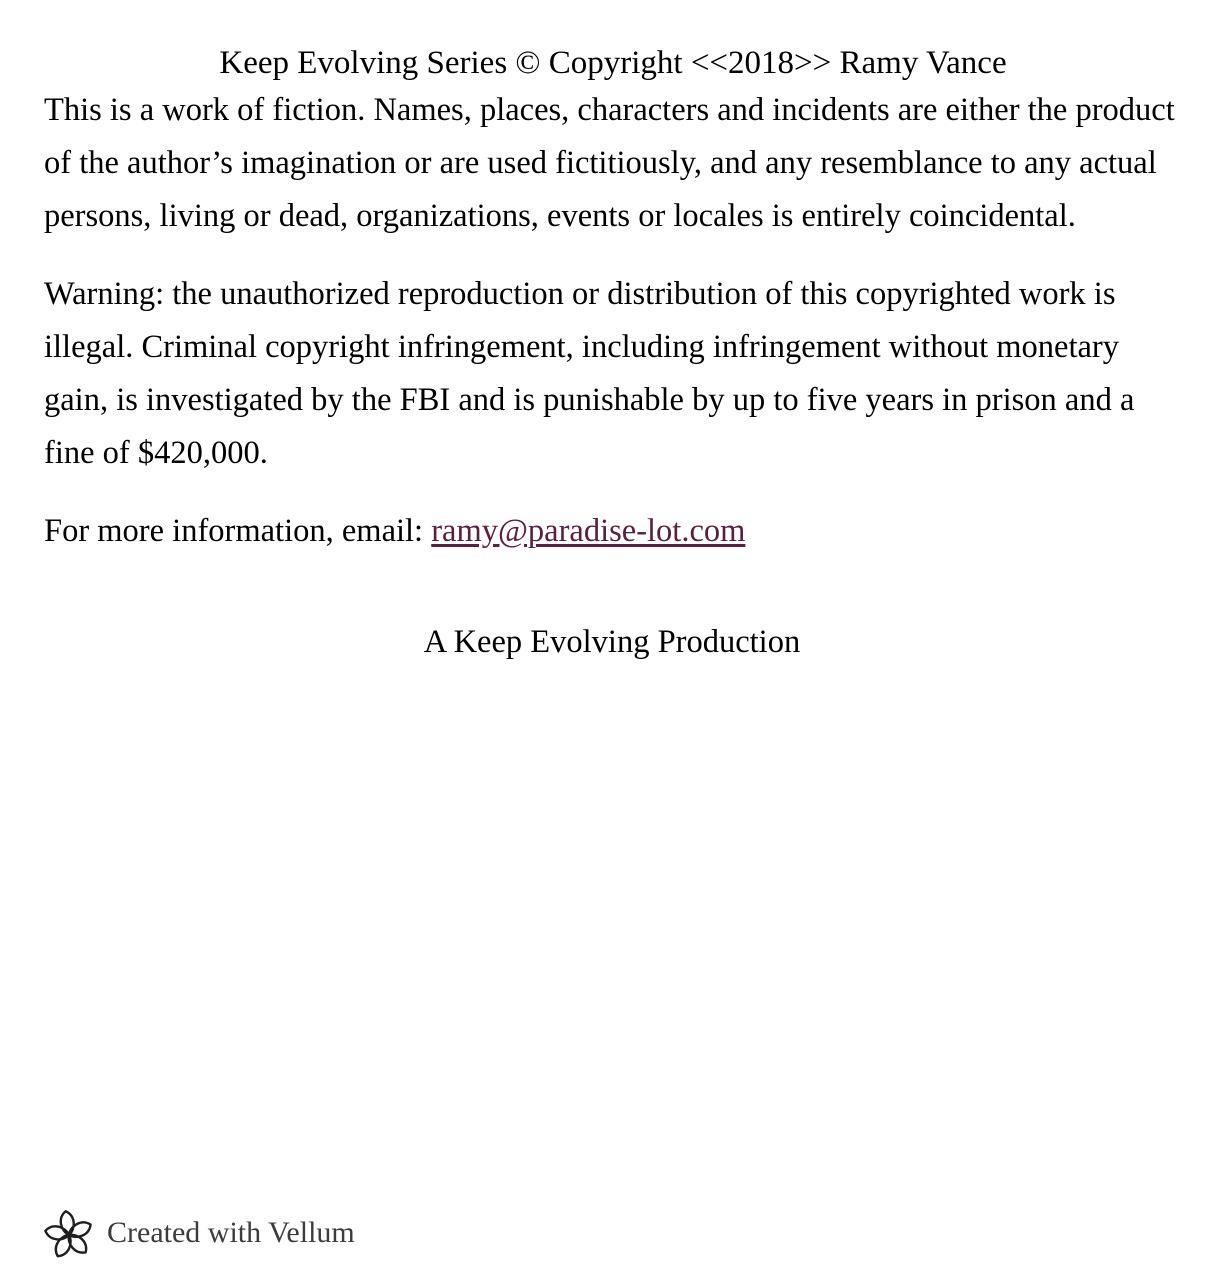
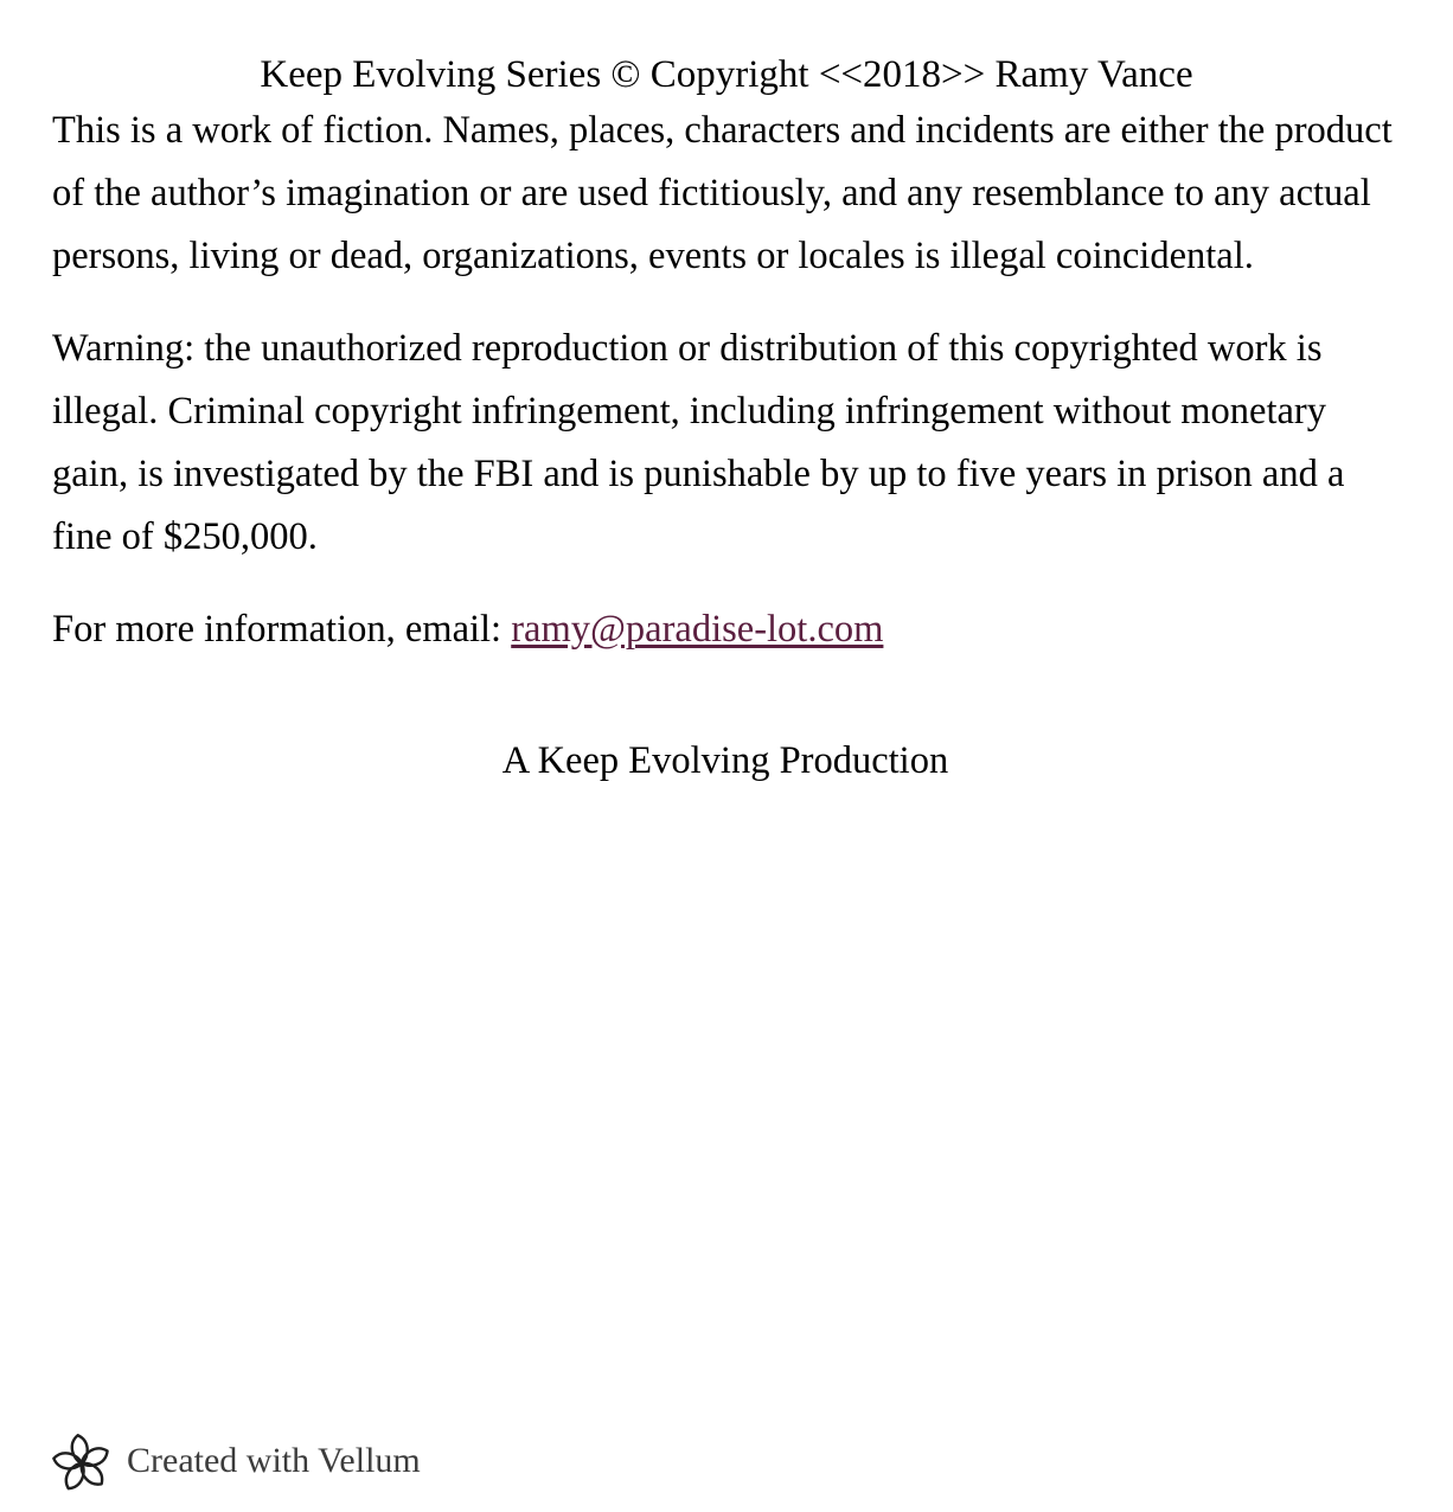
  Keep Evolving Series © Copyright <<2018>> Ramy Vance
- This is a work of fiction. Names, places, characters and incidents are either the product of the author’s imagination or are used fictitiously, and any resemblance to any actual persons, living or dead, organizations, events or locales is entirely coincidental.
+ This is a work of fiction. Names, places, characters and incidents are either the product of the author’s imagination or are used fictitiously, and any resemblance to any actual persons, living or dead, organizations, events or locales is illegal coincidental.
- Warning: the unauthorized reproduction or distribution of this copyrighted work is illegal. Criminal copyright infringement, including infringement without monetary gain, is investigated by the FBI and is punishable by up to five years in prison and a fine of $420,000.
+ Warning: the unauthorized reproduction or distribution of this copyrighted work is illegal. Criminal copyright infringement, including infringement without monetary gain, is investigated by the FBI and is punishable by up to five years in prison and a fine of $250,000.
  For more information, email: ramy@paradise-lot.com
  A Keep Evolving Production
  Created with Vellum
